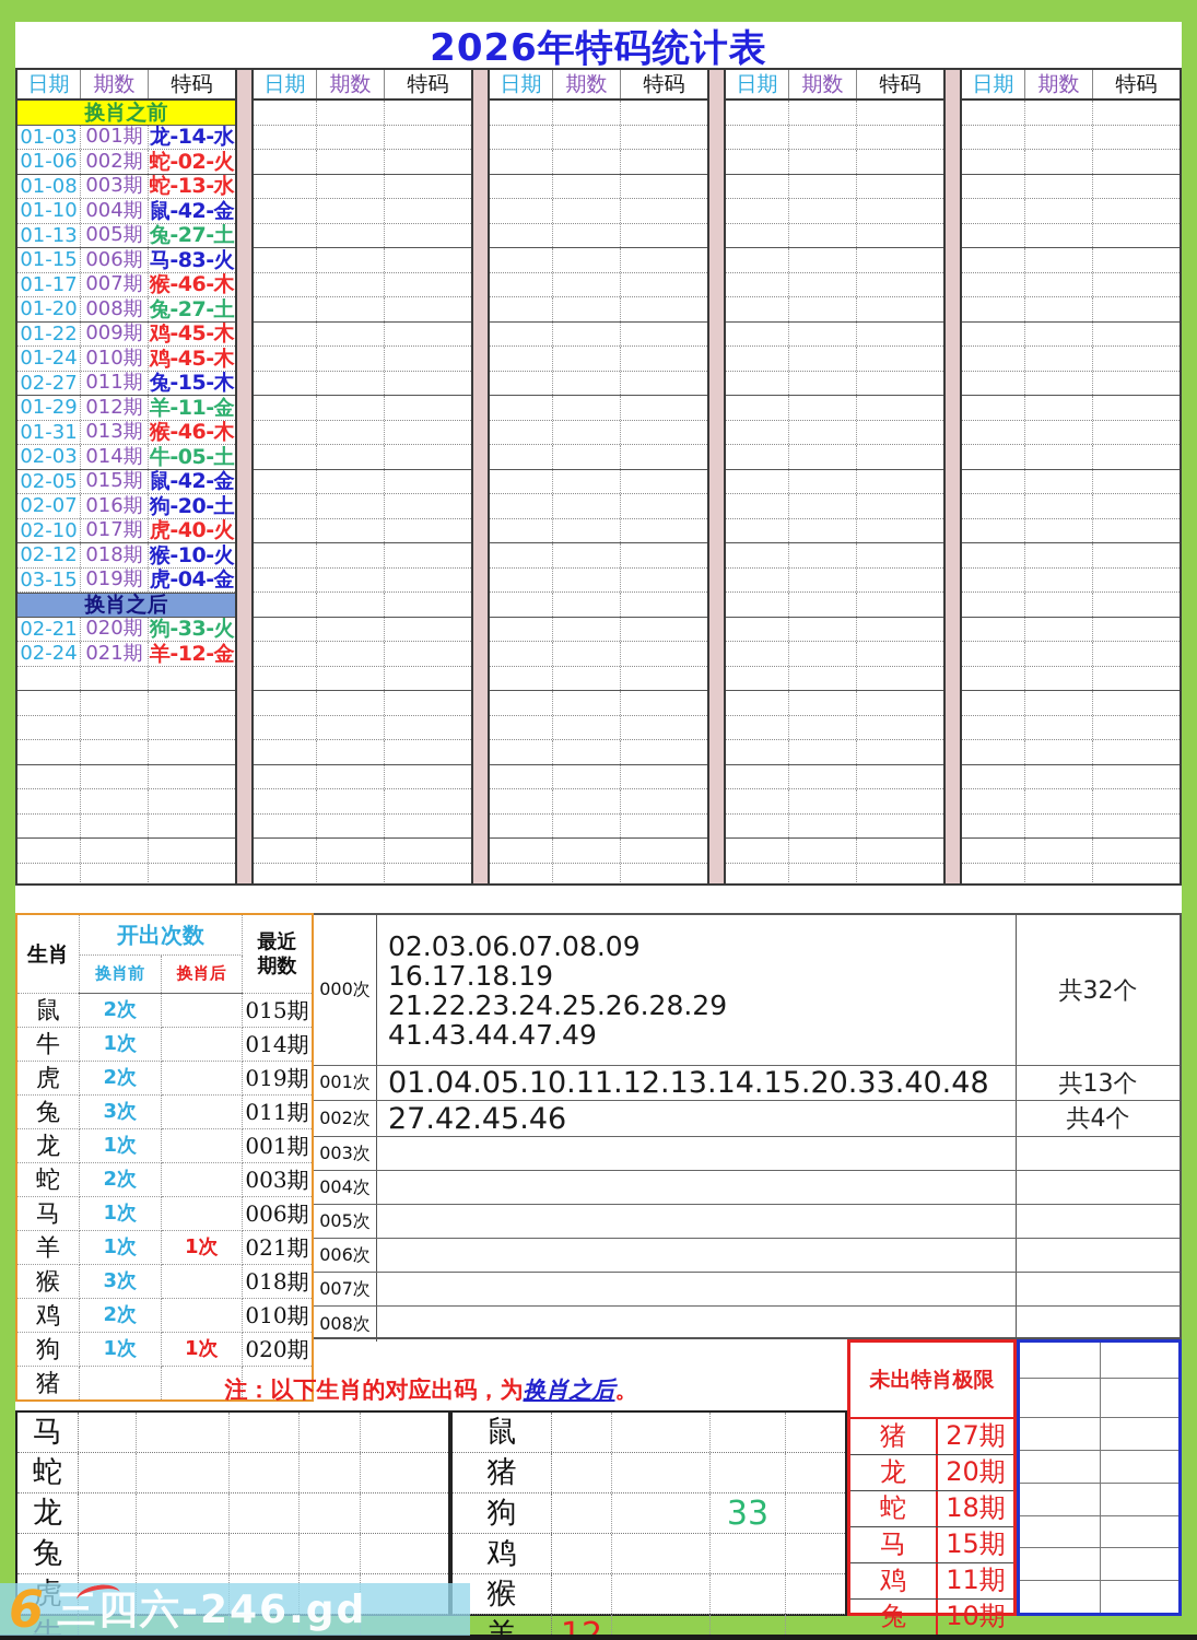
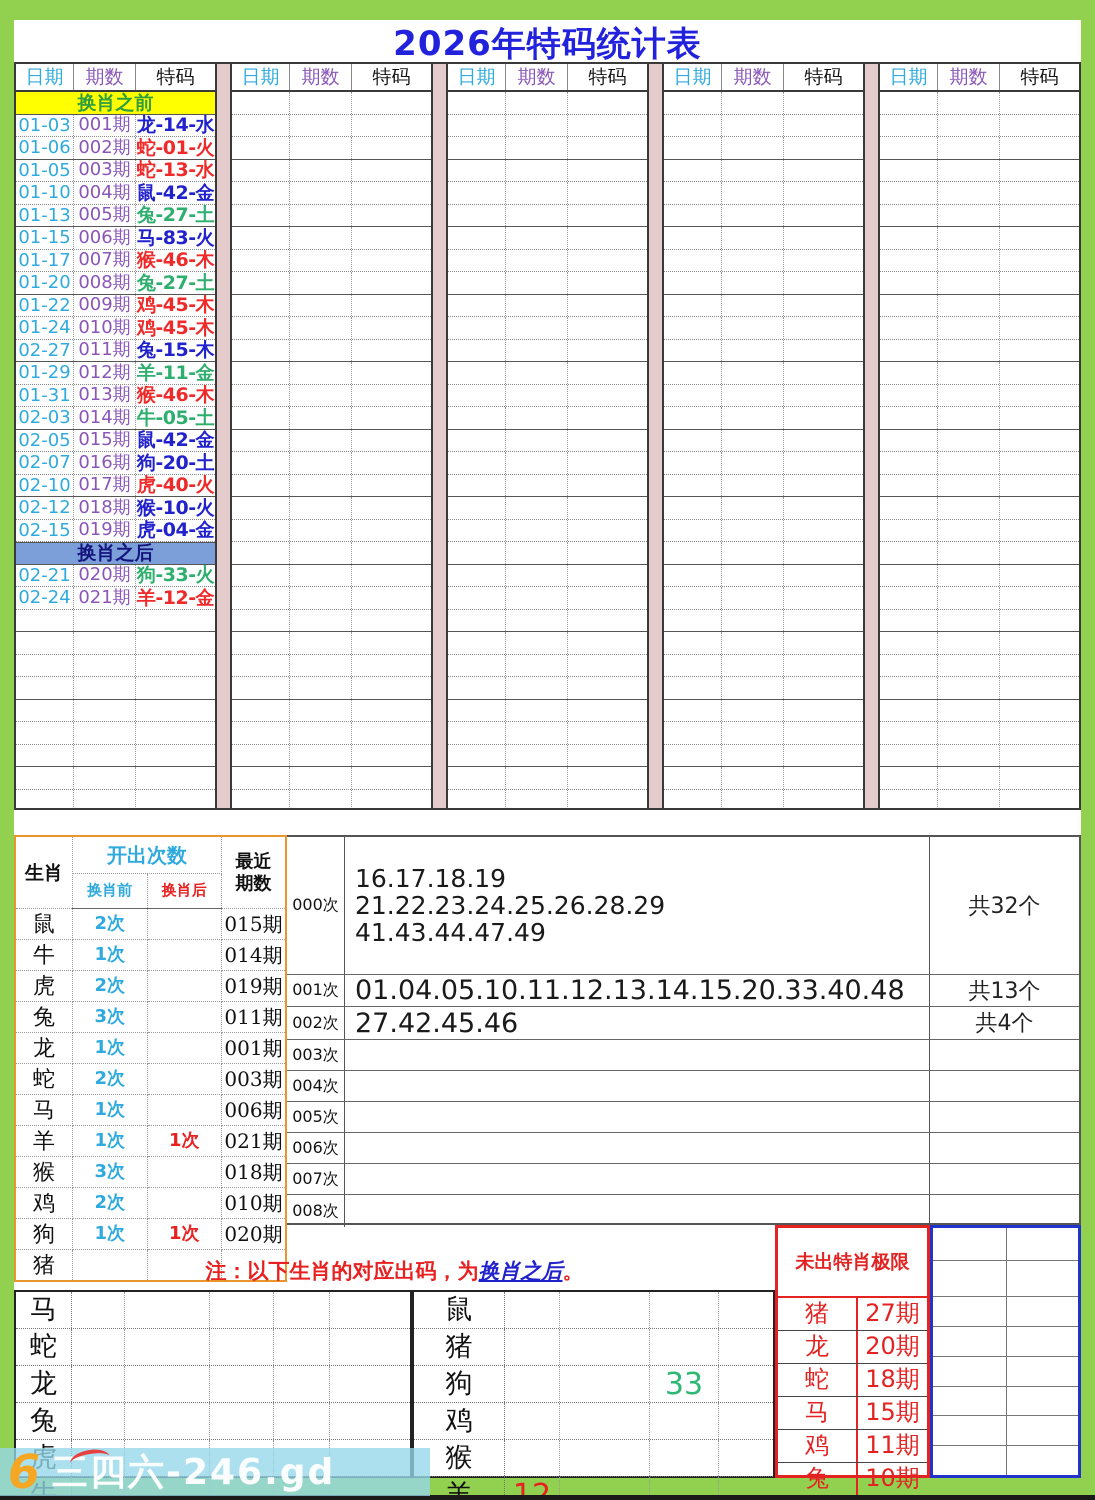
  2026年特码统计表
  日期
  期数
  特码
  换肖之前
  01-03
  001期
  龙-14-水
  01-06
  002期
- 蛇-02-火
+ 蛇-01-火
- 01-08
+ 01-05
  003期
  蛇-13-水
  01-10
  004期
  鼠-42-金
  01-13
  005期
  兔-27-土
  01-15
  006期
  马-83-火
  01-17
  007期
  猴-46-木
  01-20
  008期
  兔-27-土
  01-22
  009期
  鸡-45-木
  01-24
  010期
  鸡-45-木
  02-27
  011期
  兔-15-木
  01-29
  012期
  羊-11-金
  01-31
  013期
  猴-46-木
  02-03
  014期
  牛-05-土
  02-05
  015期
  鼠-42-金
  02-07
  016期
  狗-20-土
  02-10
  017期
  虎-40-火
  02-12
  018期
  猴-10-火
- 03-15
+ 02-15
  019期
  虎-04-金
  换肖之后
  02-21
  020期
  狗-33-火
  02-24
  021期
  羊-12-金
  日期
  期数
  特码
  日期
  期数
  特码
  日期
  期数
  特码
  日期
  期数
  特码
  生肖	开出次数	最近 期数
  换肖前	换肖后
  鼠	2次		015期
  牛	1次		014期
  虎	2次		019期
  兔	3次		011期
  龙	1次		001期
  蛇	2次		003期
  马	1次		006期
  羊	1次	1次	021期
  猴	3次		018期
  鸡	2次		010期
  狗	1次	1次	020期
  猪
  000次
- 02.03.06.07.08.09
  16.17.18.19
  21.22.23.24.25.26.28.29
  41.43.44.47.49
  共32个
  001次
  01.04.05.10.11.12.13.14.15.20.33.40.48
  共13个
  002次
  27.42.45.46
  共4个
  003次
  004次
  005次
  006次
  007次
  008次
  注：以下生肖的对应出码，为
  换肖之后
  。
  马
  蛇
  龙
  兔
  虎
  鼠
  猪
  狗
  33
  鸡
  猴
  未出特肖极限
  猪
  27期
  龙
  20期
  蛇
  18期
  马
  15期
  鸡
  11期
  兔
  10期
  6
  三四六-246.gd
